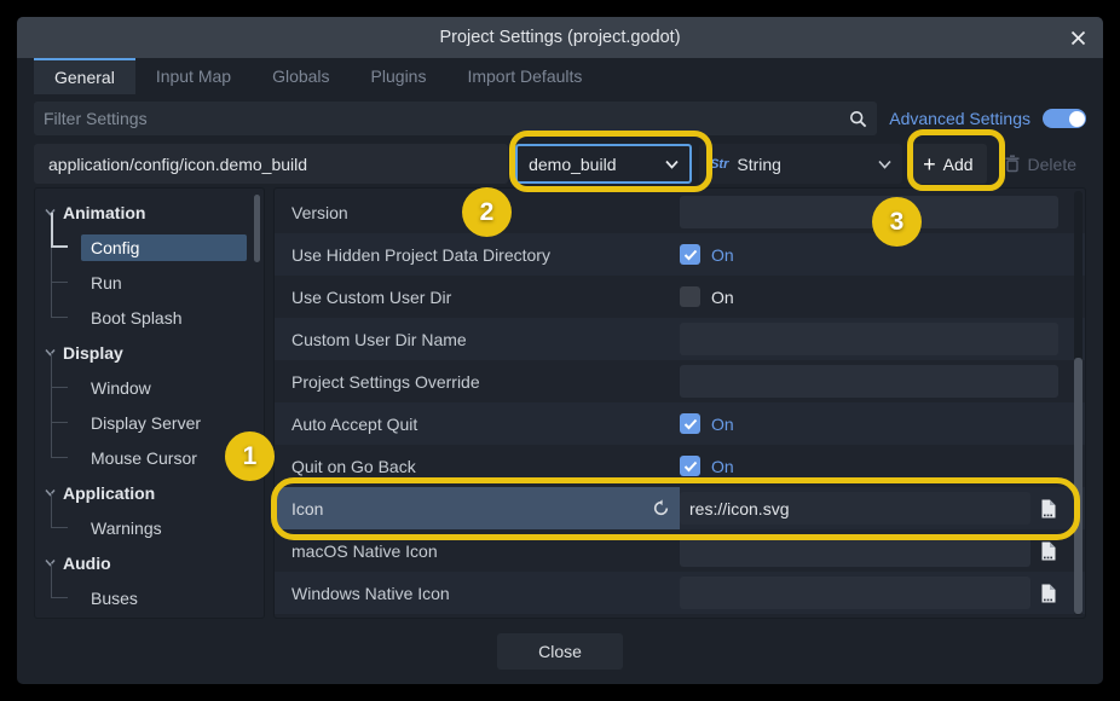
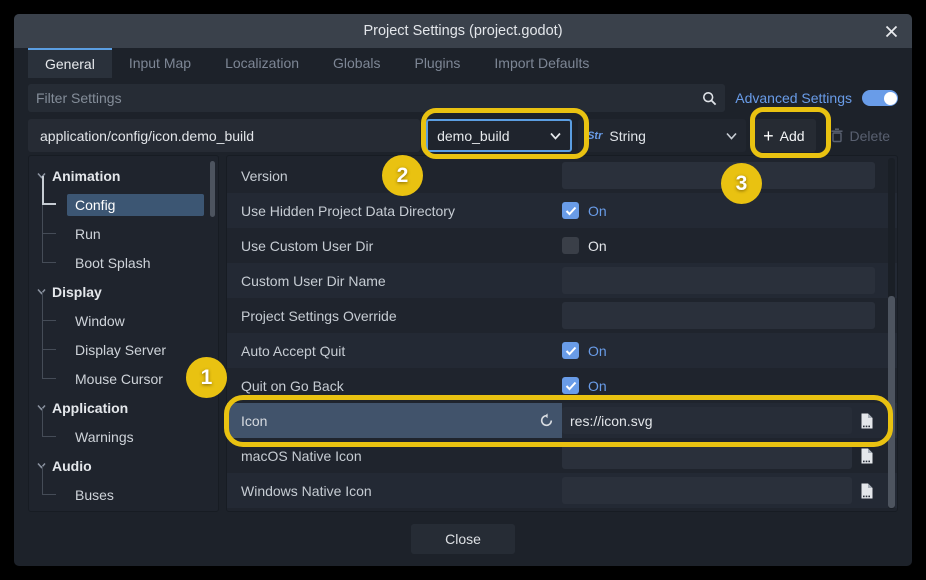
  Project Settings (project.godot)
  General
  Input Map
+ Localization
  Globals
  Plugins
  Import Defaults
  Filter Settings
  Advanced Settings
  application/config/icon.demo_build
  demo_build
  Str
  String
  +
  Add
  Delete
  Animation
  Config
  Run
  Boot Splash
  Display
  Window
  Display Server
  Mouse Cursor
  Application
  Warnings
  Audio
  Buses
  Version
  Use Hidden Project Data Directory
  On
  Use Custom User Dir
  On
  Custom User Dir Name
  Project Settings Override
  Auto Accept Quit
  On
  Quit on Go Back
  On
  Icon
  res://icon.svg
  macOS Native Icon
  Windows Native Icon
  Close
  1
  2
  3
